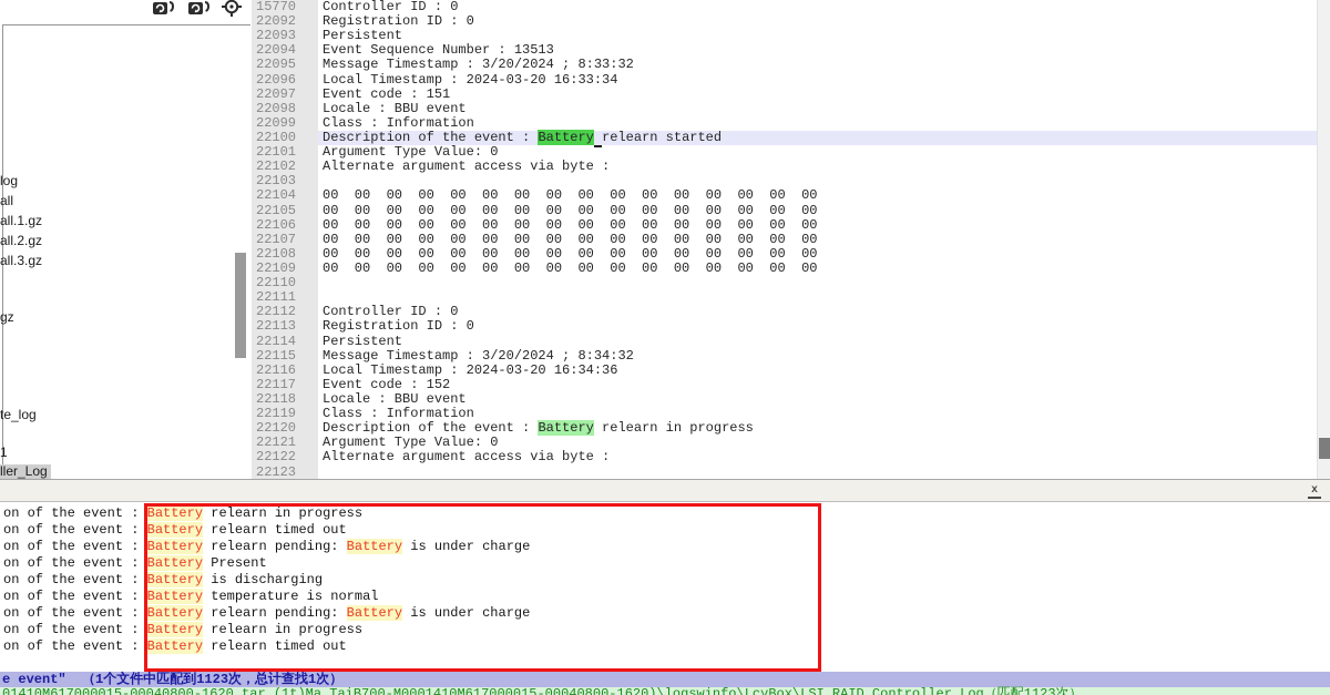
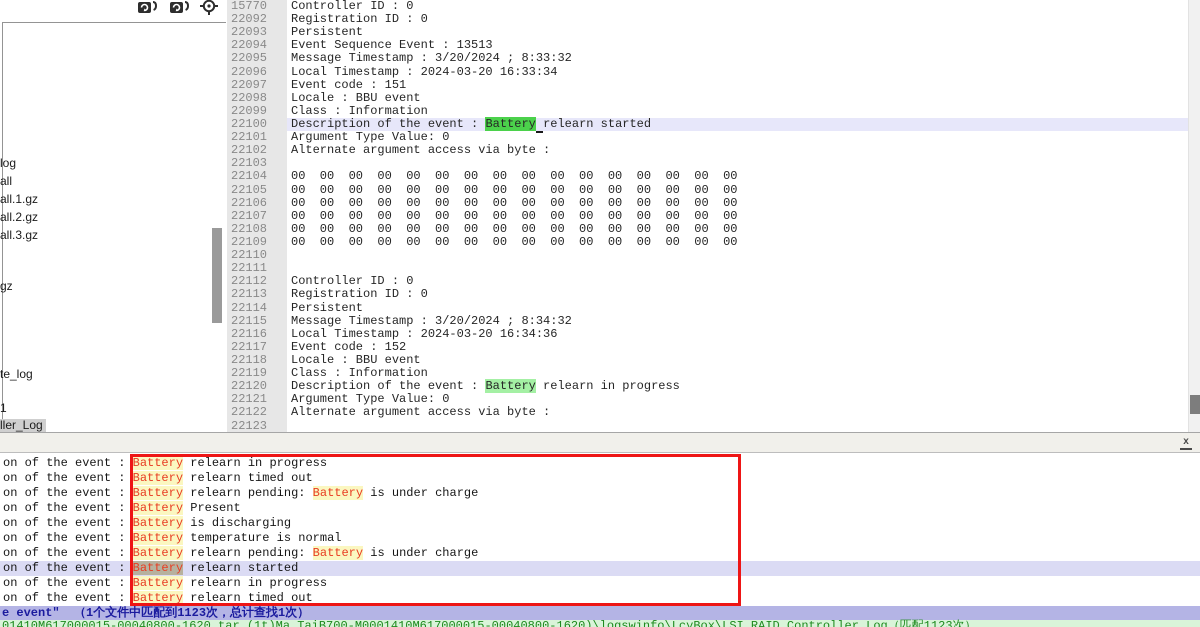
  log
  all
  all.1.gz
  all.2.gz
  all.3.gz
  gz
  te_log
  1
  ller_Log
  15770
  22092
  22093
  22094
  22095
  22096
  22097
  22098
  22099
  22100
  22101
  22102
  22103
  22104
  22105
  22106
  22107
  22108
  22109
  22110
  22111
  22112
  22113
  22114
  22115
  22116
  22117
  22118
  22119
  22120
  22121
  22122
  22123
  Controller ID : 0
  Registration ID : 0
  Persistent
- Event Sequence Number : 13513
+ Event Sequence Event : 13513
  Message Timestamp : 3/20/2024 ; 8:33:32
  Local Timestamp : 2024-03-20 16:33:34
  Event code : 151
  Locale : BBU event
  Class : Information
  Description of the event : Battery relearn started
  Argument Type Value: 0
  Alternate argument access via byte :
  00 00 00 00 00 00 00 00 00 00 00 00 00 00 00 00
  00 00 00 00 00 00 00 00 00 00 00 00 00 00 00 00
  00 00 00 00 00 00 00 00 00 00 00 00 00 00 00 00
  00 00 00 00 00 00 00 00 00 00 00 00 00 00 00 00
  00 00 00 00 00 00 00 00 00 00 00 00 00 00 00 00
  00 00 00 00 00 00 00 00 00 00 00 00 00 00 00 00
  Controller ID : 0
  Registration ID : 0
  Persistent
  Message Timestamp : 3/20/2024 ; 8:34:32
  Local Timestamp : 2024-03-20 16:34:36
  Event code : 152
  Locale : BBU event
  Class : Information
  Description of the event : Battery relearn in progress
  Argument Type Value: 0
  Alternate argument access via byte :
  x
  on of the event : Battery relearn in progress
  on of the event : Battery relearn timed out
  on of the event : Battery relearn pending: Battery is under charge
  on of the event : Battery Present
  on of the event : Battery is discharging
  on of the event : Battery temperature is normal
  on of the event : Battery relearn pending: Battery is under charge
+ on of the event : Battery relearn started
  on of the event : Battery relearn in progress
  on of the event : Battery relearn timed out
  e event" （1个文件中匹配到1123次，总计查找1次）
  01410M617000015-00040800-1620.tar (1t)Ma_TaiB700-M0001410M617000015-00040800-1620)\logswinfo\LcyBox\LSI_RAID_Controller_Log（匹配1123次）
